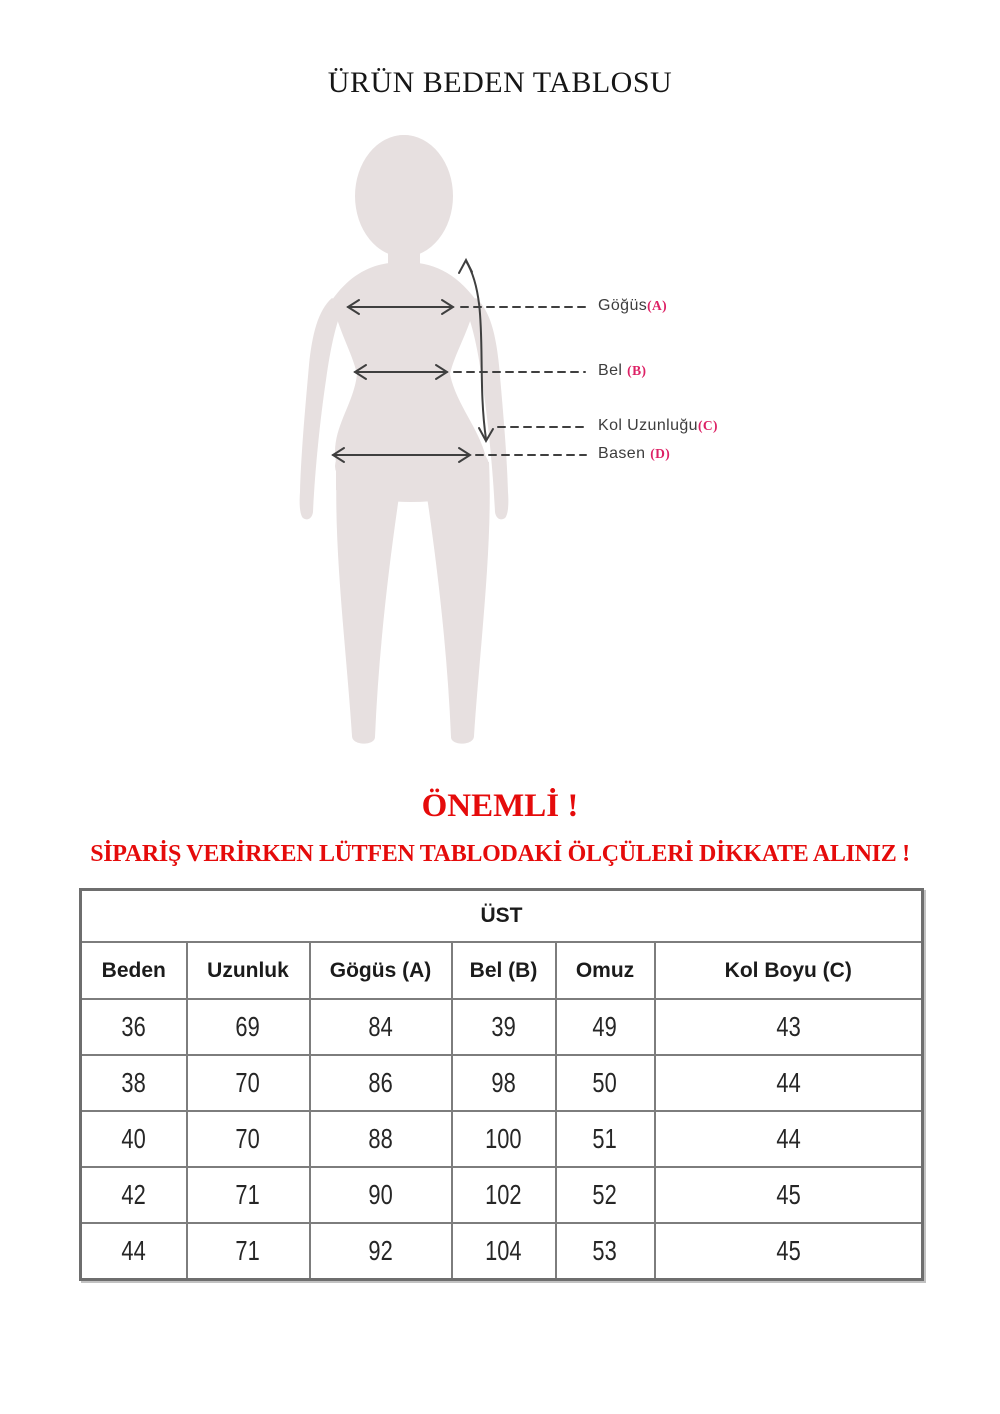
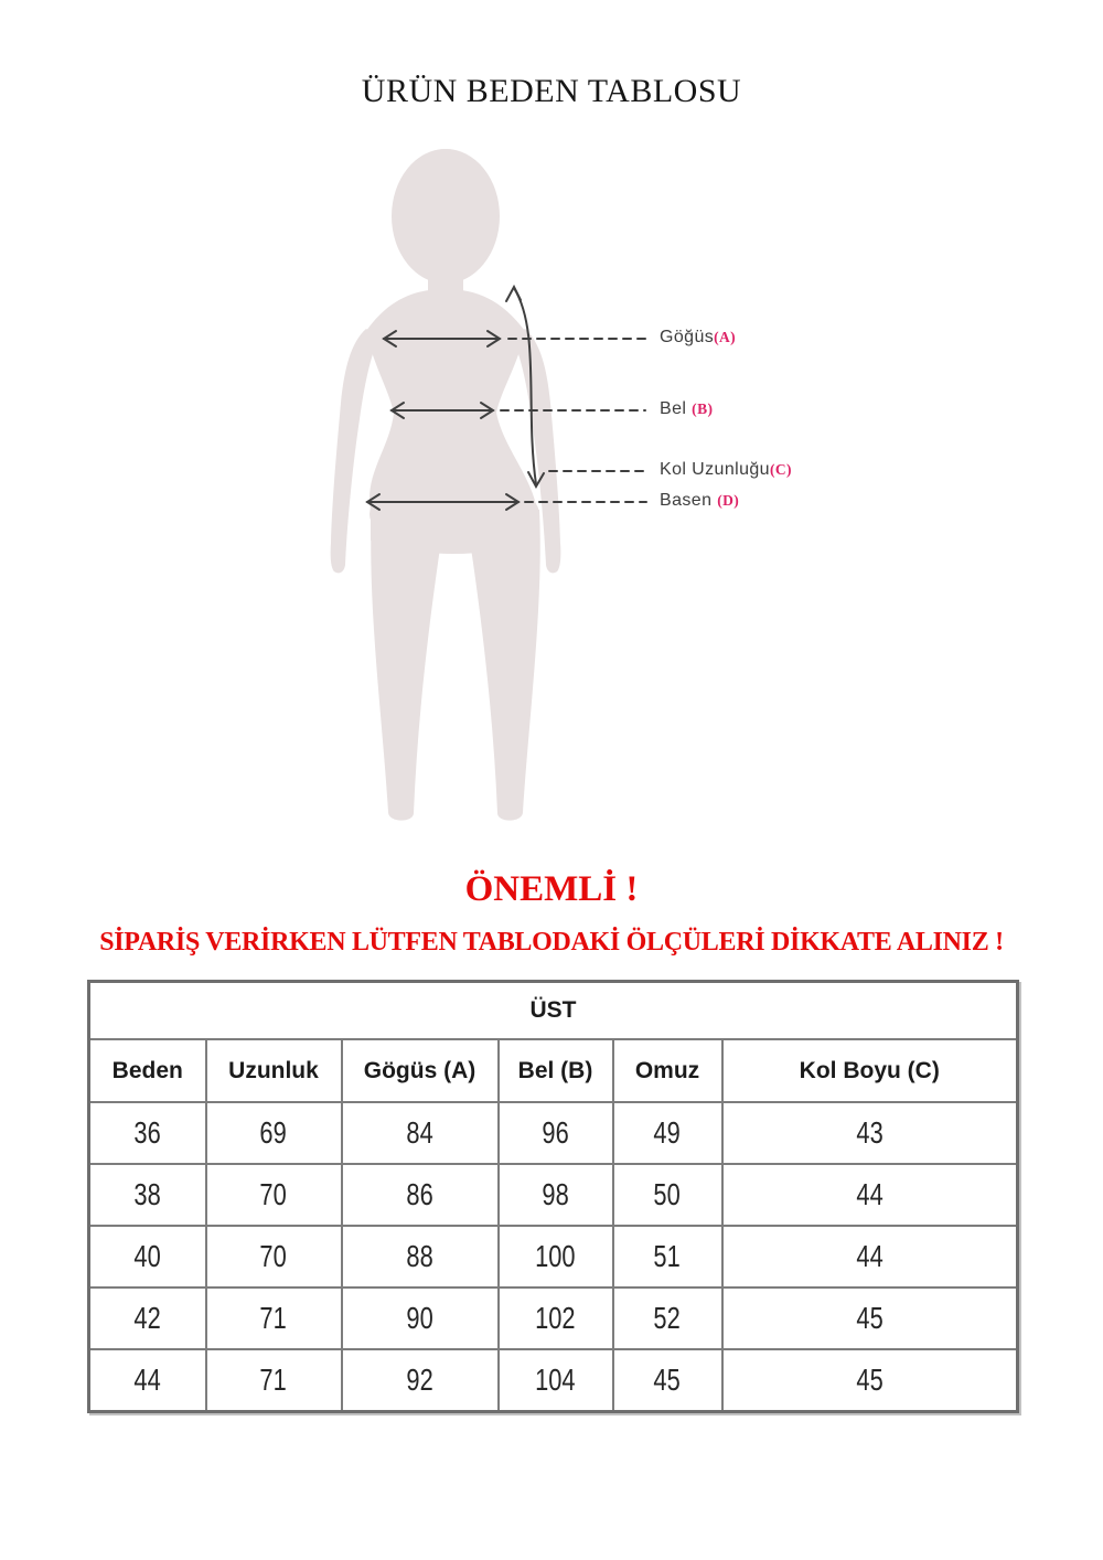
  ÜRÜN BEDEN TABLOSU
  Göğüs(A)
  Bel (B)
  Kol Uzunluğu(C)
  Basen (D)
  ÖNEMLİ !
  SİPARİŞ VERİRKEN LÜTFEN TABLODAKİ ÖLÇÜLERİ DİKKATE ALINIZ !
  ÜST
  Beden	Uzunluk	Gögüs (A)	Bel (B)	Omuz	Kol Boyu (C)
- 36	69	84	39	49	43
+ 36	69	84	96	49	43
  38	70	86	98	50	44
  40	70	88	100	51	44
  42	71	90	102	52	45
- 44	71	92	104	53	45
+ 44	71	92	104	45	45
